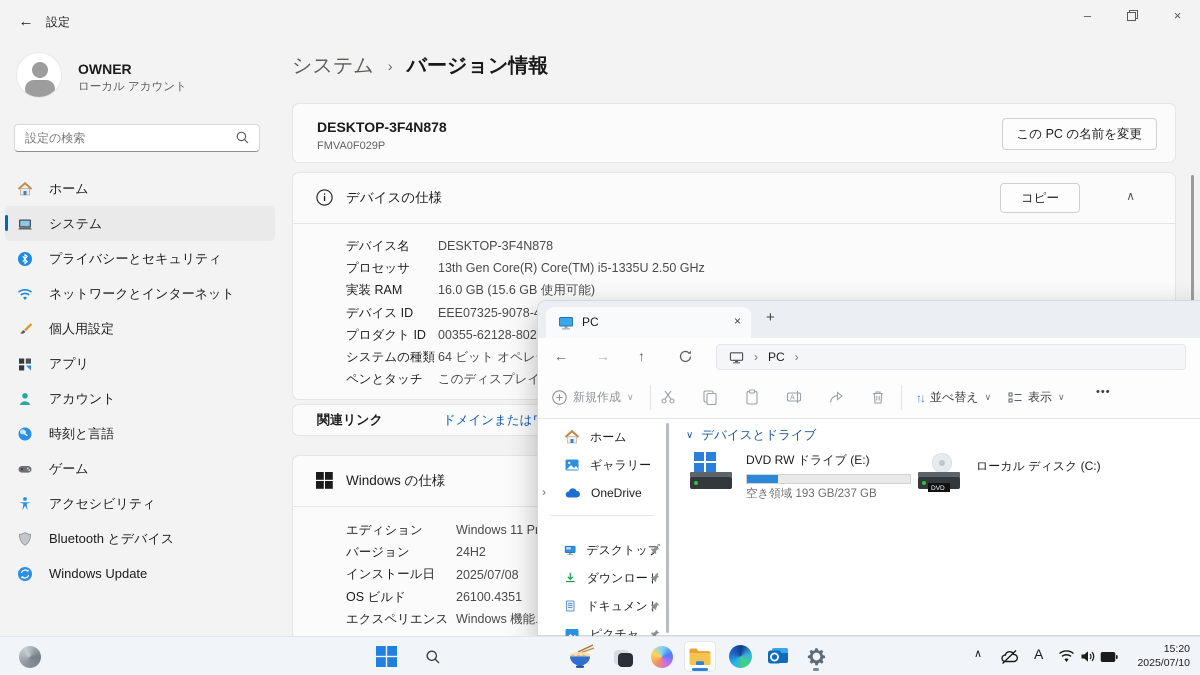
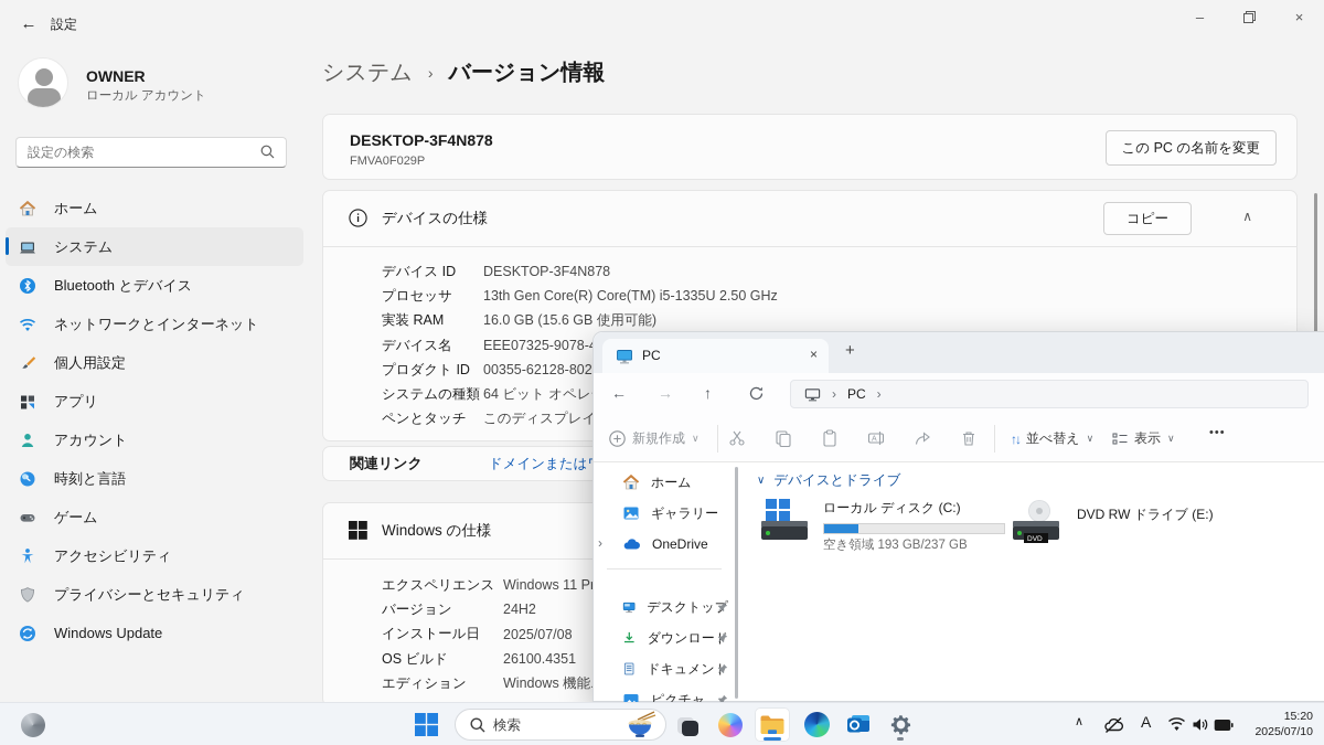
  ←
  設定
  –
  ×
  OWNER
  ローカル アカウント
  設定の検索
  ホーム
  システム
- プライバシーとセキュリティ
+ Bluetooth とデバイス
  ネットワークとインターネット
  個人用設定
  アプリ
  アカウント
  時刻と言語
  ゲーム
  アクセシビリティ
- Bluetooth とデバイス
+ プライバシーとセキュリティ
  Windows Update
  システム
  ›
  バージョン情報
  DESKTOP-3F4N878
  FMVA0F029P
  この PC の名前を変更
  デバイスの仕様
  コピー
  ∧
- デバイス名
+ デバイス ID
  DESKTOP-3F4N878
  プロセッサ
  13th Gen Core(R) Core(TM) i5-1335U 2.50 GHz
  実装 RAM
  16.0 GB (15.6 GB 使用可能)
- デバイス ID
+ デバイス名
  EEE07325-9078-
  プロダクト ID
  00355-62128-802
  システムの種類
  64 ビット オペレ
  ペンとタッチ
  このディスプレイ
  関連リンク
  Windows の仕様
- エディション
+ エクスペリエンス
  Windows 11 P
  バージョン
  24H2
  インストール日
  2025/07/08
  OS ビルド
  26100.4351
- エクスペリエンス
+ エディション
  Windows 機能
  PC
  ×
  +
  ←
  →
  ↑
  ›
  PC
  ›
  新規作成
  ∨
  ↑↓
  並べ替え
  ∨
  表示
  ∨
  •••
  ホーム
  ギャラリー
  ›
  OneDrive
  デスクトッ
  ダウンロー
  ドキュメン
  ピクチャ
  ∨
  デバイスとドライブ
- DVD RW ドライブ (E:)
+ ローカル ディスク (C:)
  空き領域 193 GB/237 GB
- ローカル ディスク (C:)
+ DVD RW ドライブ (E:)
+ 検索
  ∧
  A
  15:20
  2025/07/10
